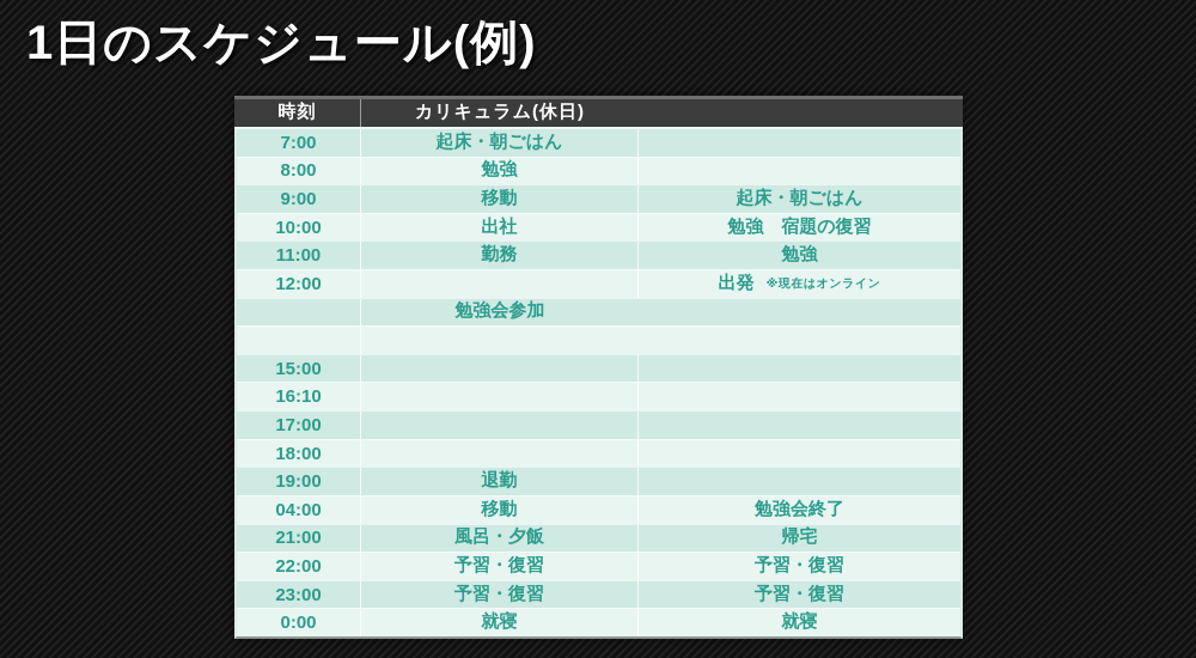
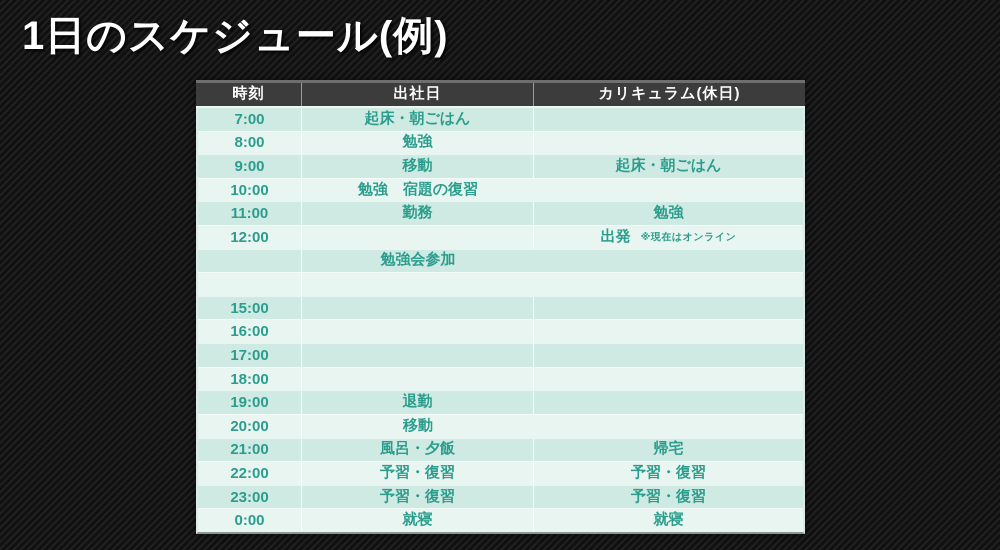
  1日のスケジュール(例)
  時刻
+ 出社日
  カリキュラム(休日)
  7:00
  起床・朝ごはん
  8:00
  勉強
  9:00
  移動
  起床・朝ごはん
  10:00
- 出社
  勉強 宿題の復習
  11:00
  勤務
  勉強
  12:00
  出発
  ※現在はオンライン
  勉強会参加
  15:00
- 16:10
+ 16:00
  17:00
  18:00
  19:00
  退勤
- 04:00
+ 20:00
  移動
- 勉強会終了
  21:00
  風呂・夕飯
  帰宅
  22:00
  予習・復習
  予習・復習
  23:00
  予習・復習
  予習・復習
  0:00
  就寝
  就寝
